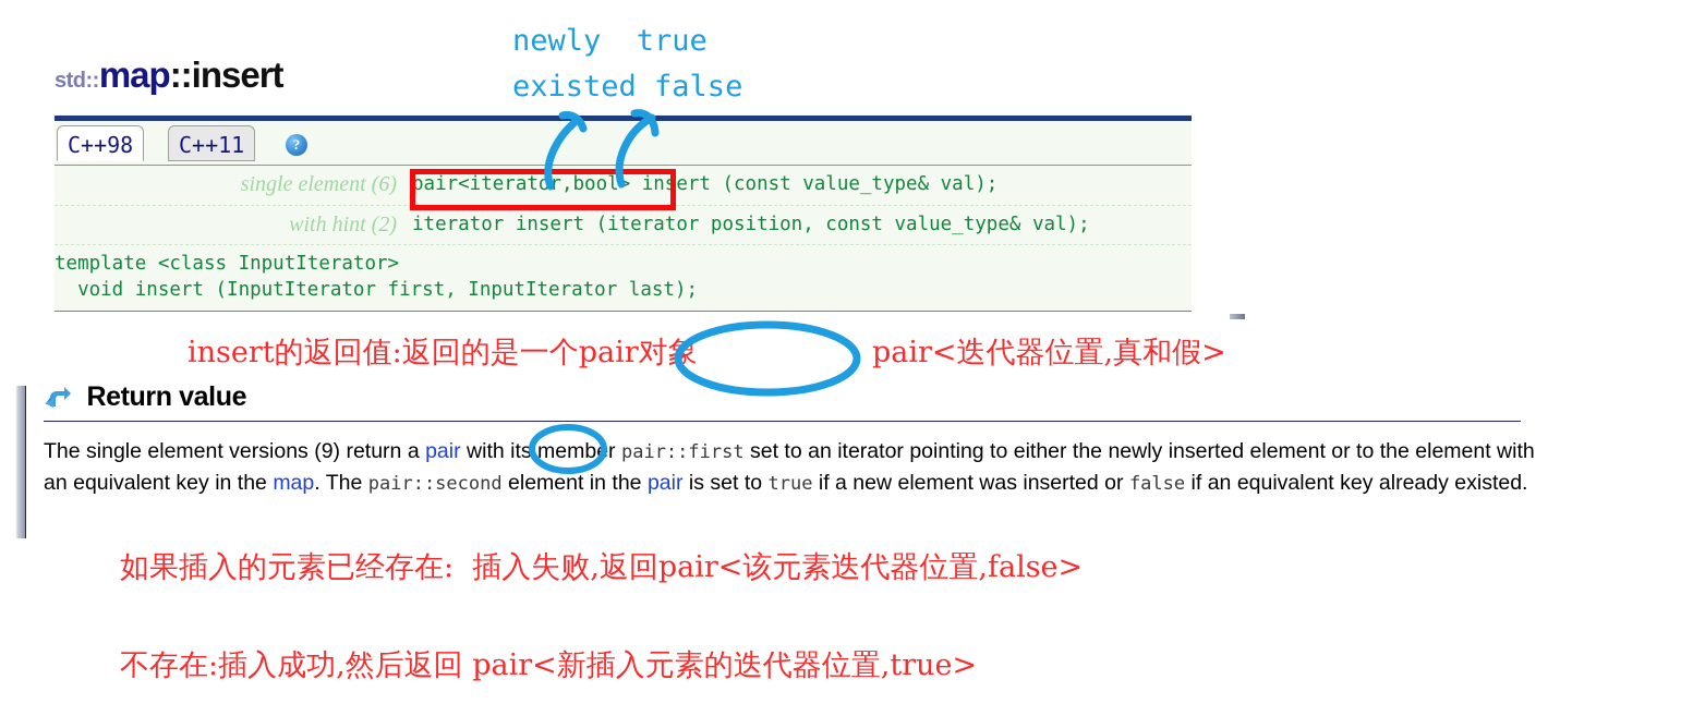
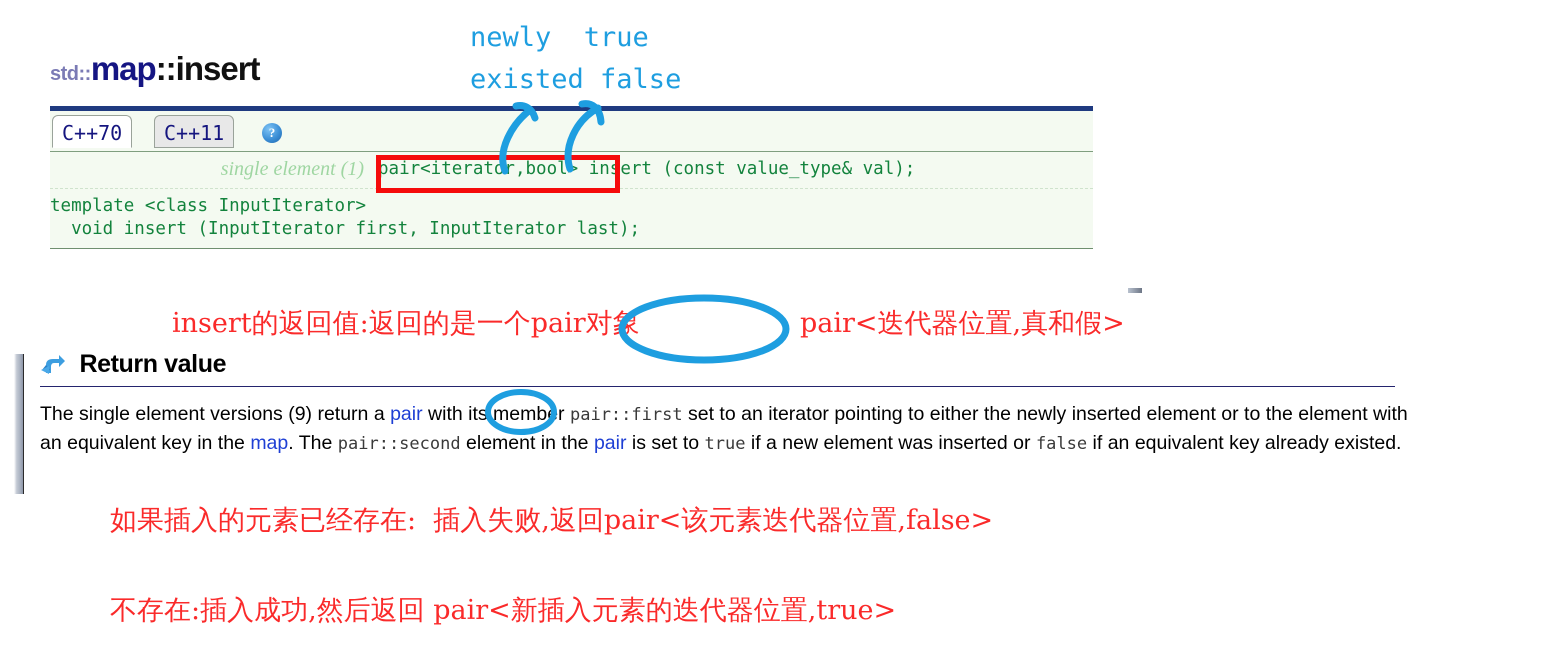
  std::map::insert
- C++98
+ C++70
  C++11
  ?
- single element (6)
+ single element (1)
  pair<iterator,bool insert (const value_type& val);
- with hint (2)
- iterator insert (iterator position, const value_type& val);
  template <class InputIterator>
  void insert (InputIterator first, InputIterator last);
  Return value
  The single element versions (9) return a pair with its membr pair::first set to an iterator pointing to either the newly inserted element or to the element with an equivalent key in the map. The pair::second element in the pair is set to true if a new element was inserted or false if an equivalent key already existed.
  newly true
  existed false
  insert的返回值:返回的是一个pair对
  pair<迭代器位置,真和假>
  如果插入的元素已经存在: 插入失败,返回pair<该元素迭代器位置,false>
  不存在:插入成功,然后返回 pair<新插入元素的迭代器位置,true>
